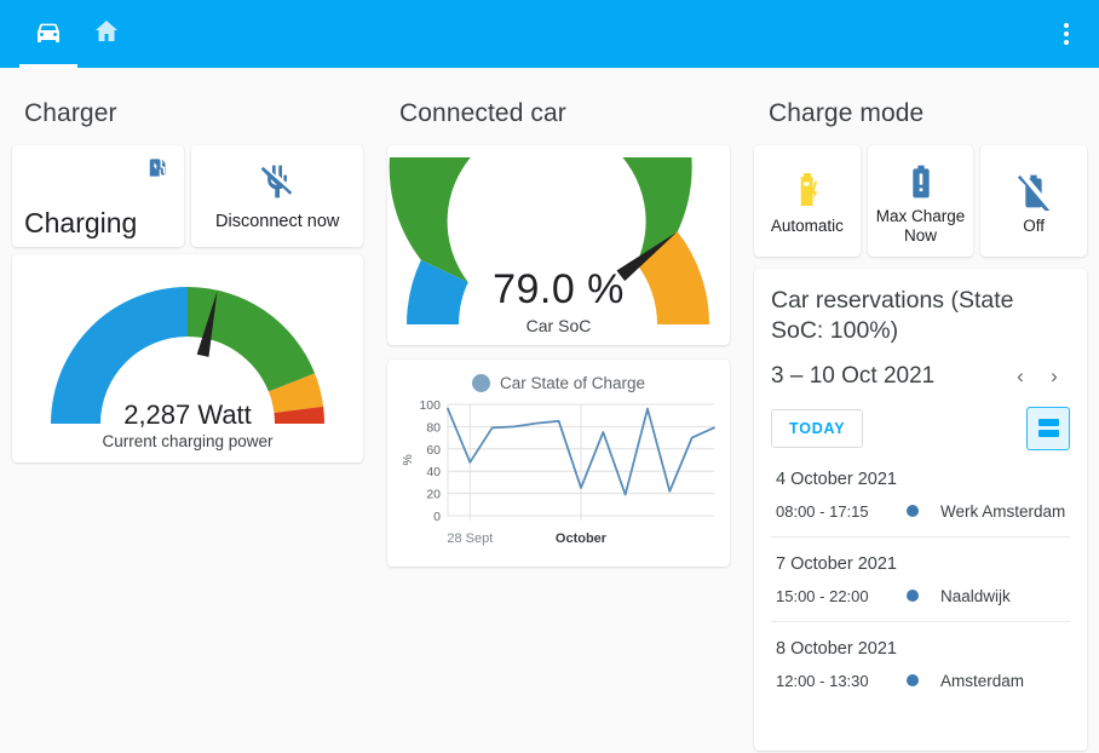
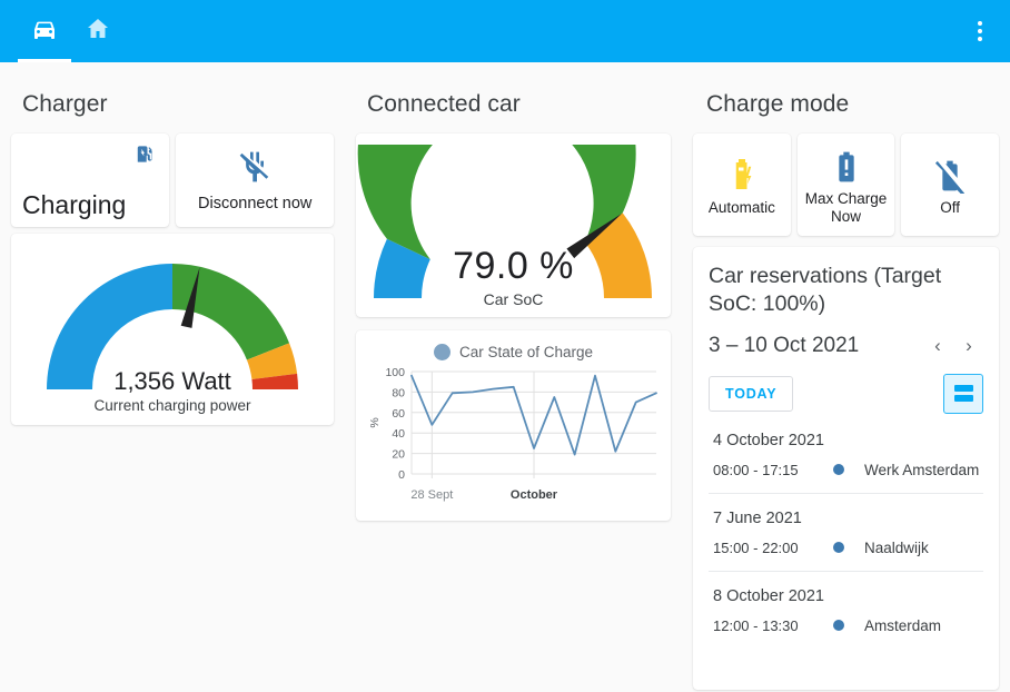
  Charger
  Charging
  Disconnect now
- 2,287 Watt
+ 1,356 Watt
  Current charging power
  Connected car
  79.0 %
  Car SoC
  Car State of Charge
  0
  20
  40
  60
  80
  100
  28 Sept
  October
  Charge mode
  Automatic
  Max Charge Now
  Off
- Car reservations (State SoC: 100%)
+ Car reservations (Target SoC: 100%)
  3 – 10 Oct 2021
  ‹
  ›
  TODAY
  4 October 2021
  08:00 - 17:15
  Werk Amsterdam
- 7 October 2021
+ 7 June 2021
  15:00 - 22:00
  Naaldwijk
  8 October 2021
  12:00 - 13:30
  Amsterdam
